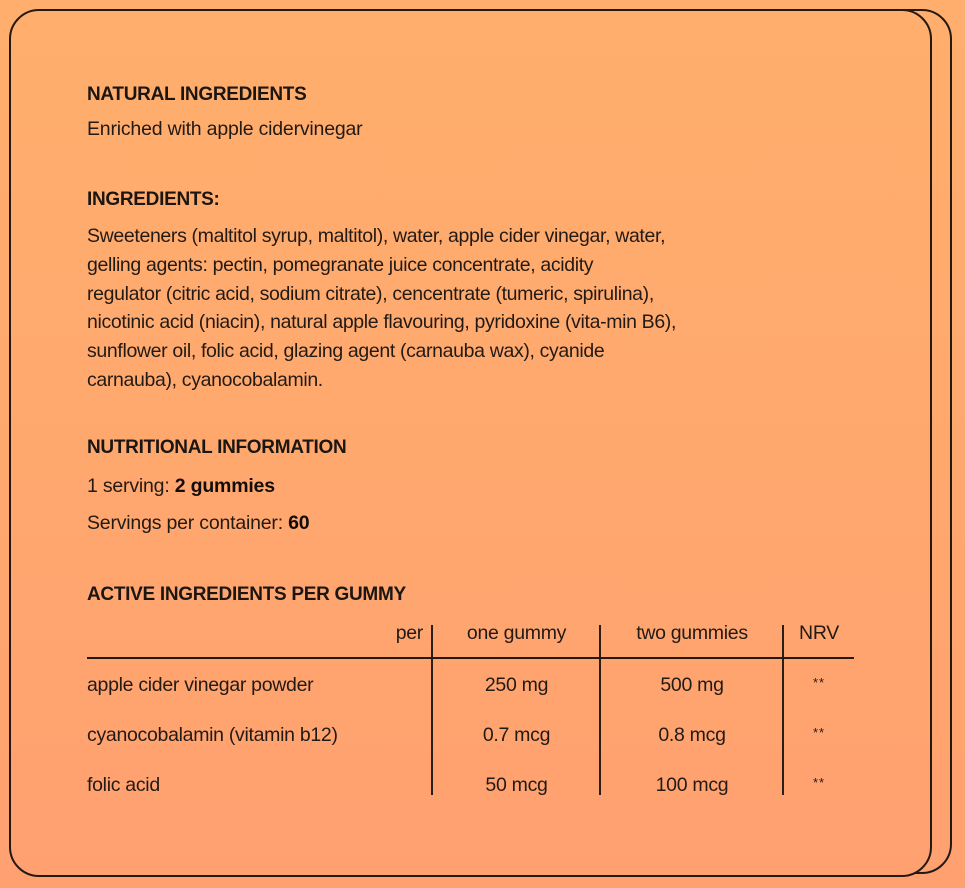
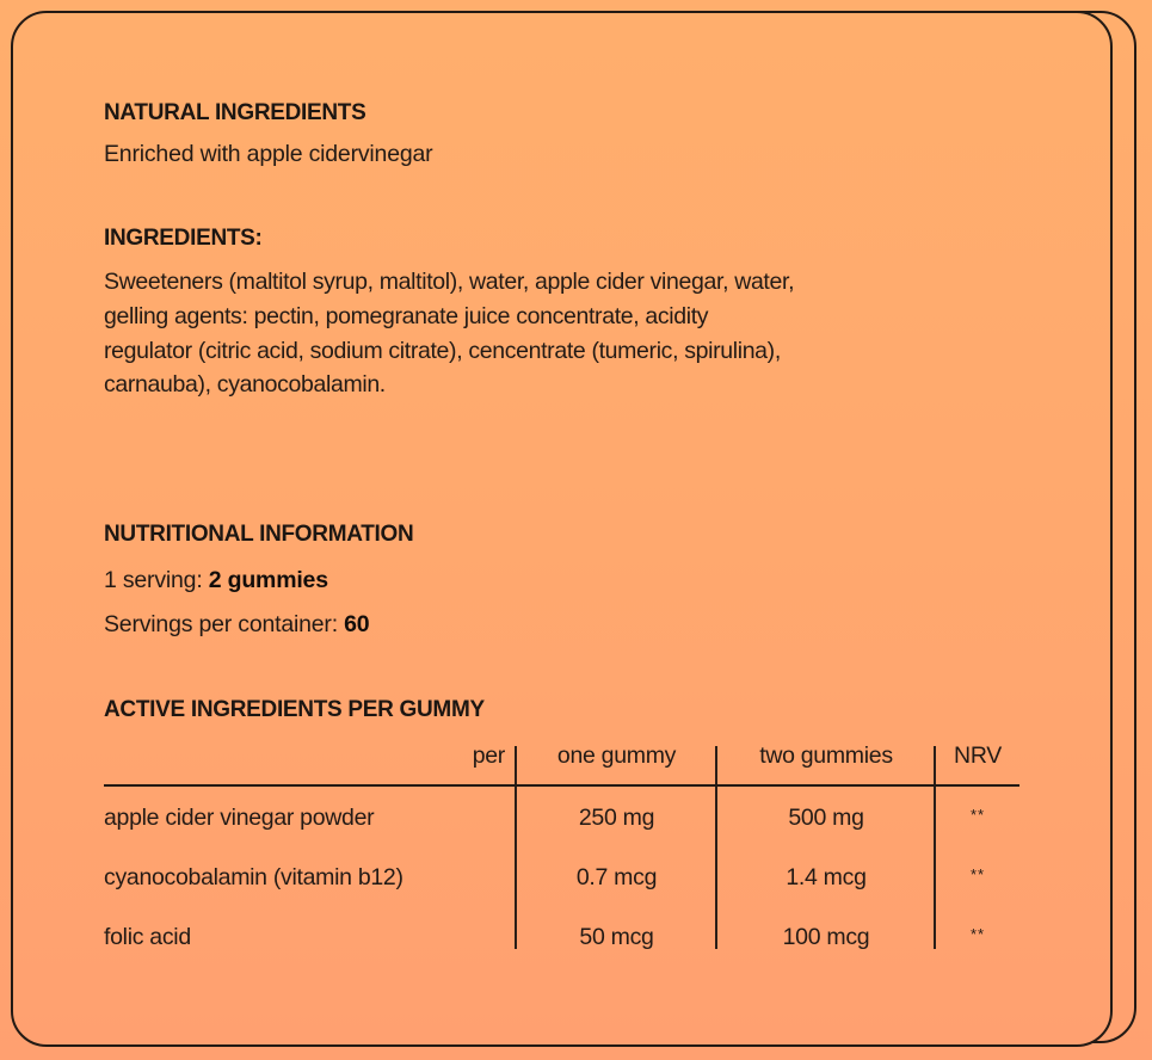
  NATURAL INGREDIENTS
  Enriched with apple cidervinegar
  INGREDIENTS:
  Sweeteners (maltitol syrup, maltitol), water, apple cider vinegar, water,
  gelling agents: pectin, pomegranate juice concentrate, acidity
  regulator (citric acid, sodium citrate), cencentrate (tumeric, spirulina),
- nicotinic acid (niacin), natural apple flavouring, pyridoxine (vita-min B6),
- sunflower oil, folic acid, glazing agent (carnauba wax), cyanide
  carnauba), cyanocobalamin.
  NUTRITIONAL INFORMATION
  1 serving: 2 gummies
  Servings per container: 60
  ACTIVE INGREDIENTS PER GUMMY
  per
  one gummy
  two gummies
  NRV
  apple cider vinegar powder
  250 mg
  500 mg
  **
  cyanocobalamin (vitamin b12)
  0.7 mcg
- 0.8 mcg
+ 1.4 mcg
  **
  folic acid
  50 mcg
  100 mcg
  **
